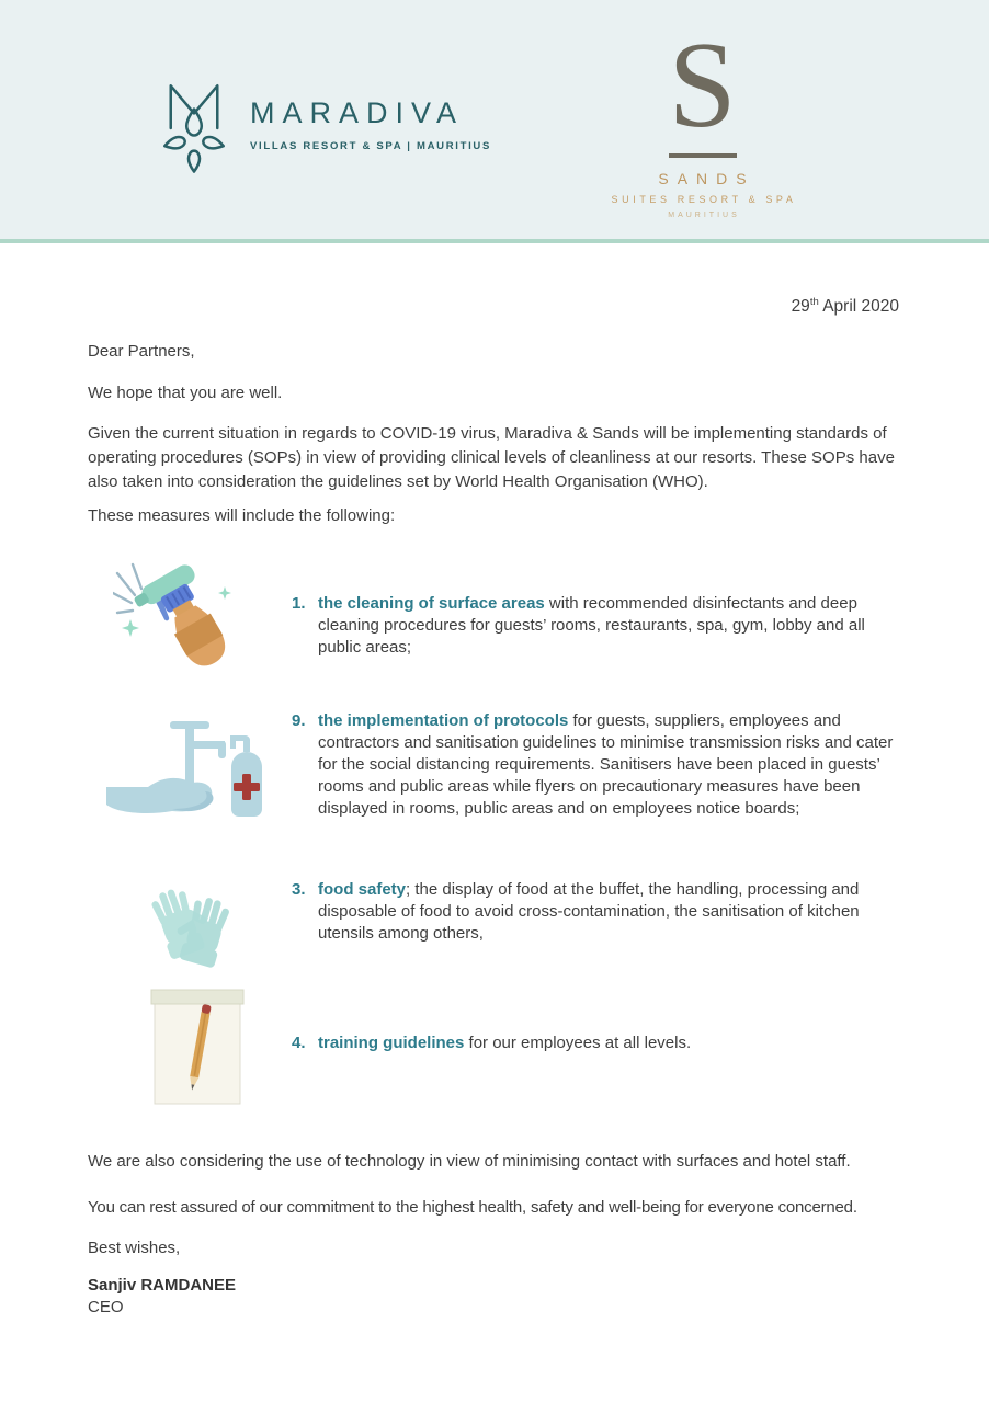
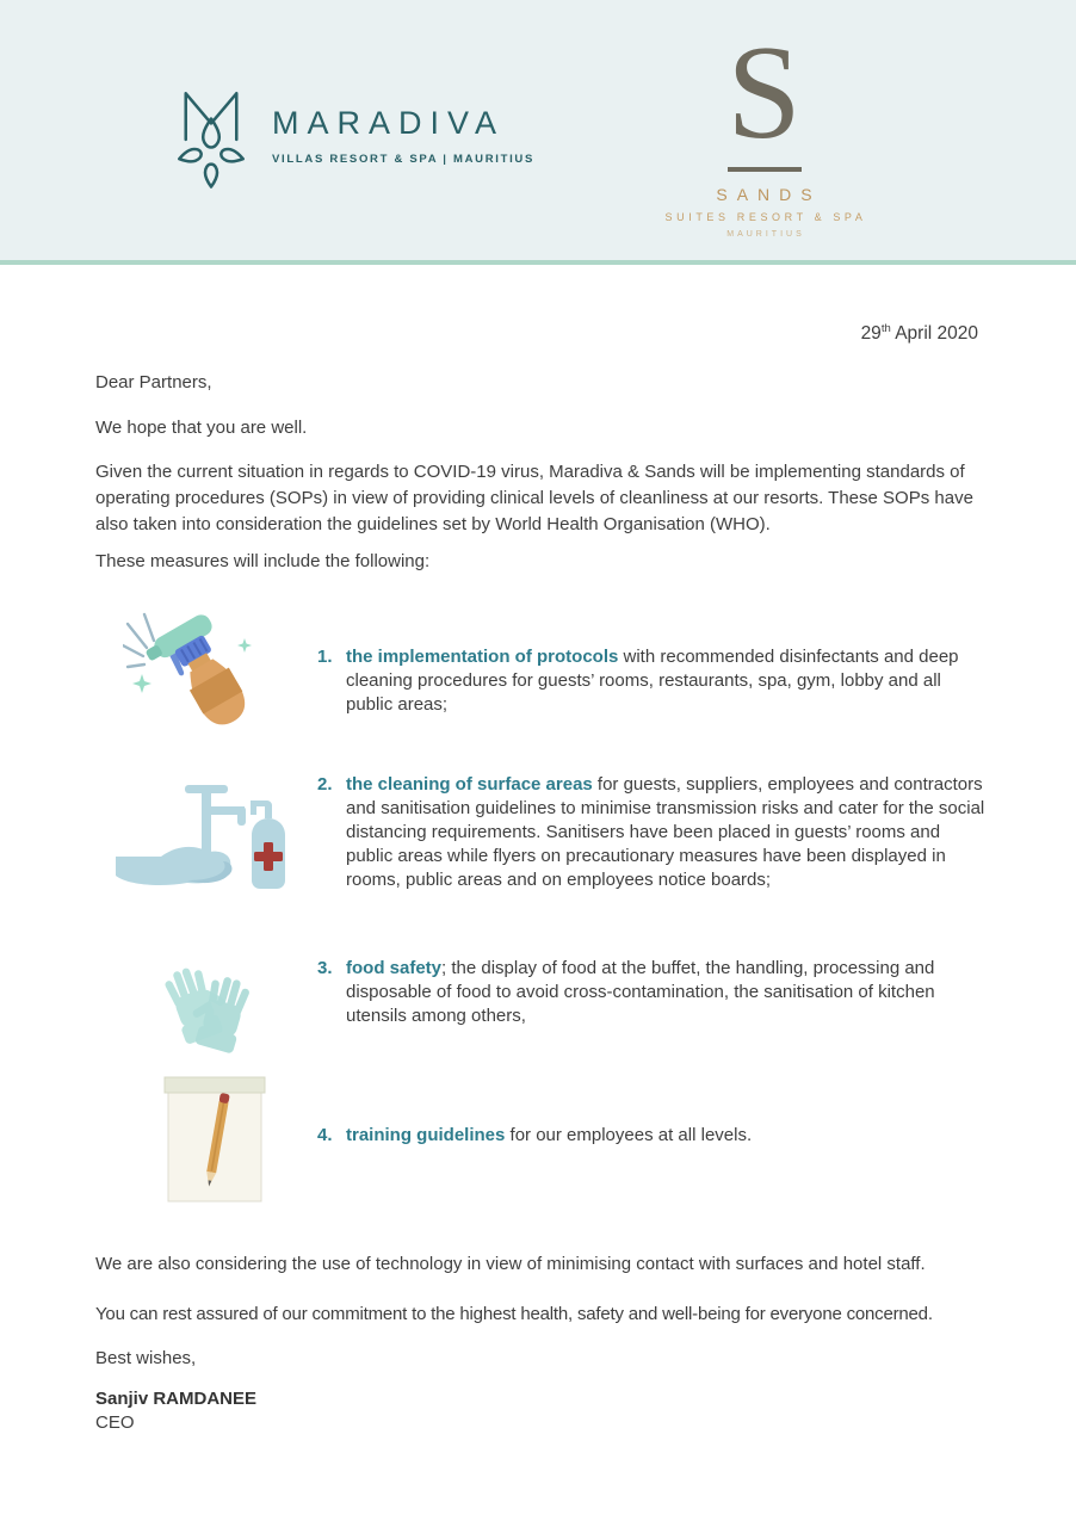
  MARADIVA
  VILLAS RESORT & SPA | MAURITIUS
  S
  SANDS
  SUITES RESORT & SPA
  29th April 2020
  Dear Partners,
  We hope that you are well.
  Given the current situation in regards to COVID-19 virus, Maradiva & Sands will be implementing standards of operating procedures (SOPs) in view of providing clinical levels of cleanliness at our resorts. These SOPs have also taken into consideration the guidelines set by World Health Organisation (WHO).
  These measures will include the following:
  1.
- the cleaning of surface areas with recommended disinfectants and deep cleaning procedures for guests’ rooms, restaurants, spa, gym, lobby and all public areas;
+ the implementation of protocols with recommended disinfectants and deep cleaning procedures for guests’ rooms, restaurants, spa, gym, lobby and all public areas;
- 9.
+ 2.
- the implementation of protocols for guests, suppliers, employees and contractors and sanitisation guidelines to minimise transmission risks and cater for the social distancing requirements. Sanitisers have been placed in guests’ rooms and public areas while flyers on precautionary measures have been displayed in rooms, public areas and on employees notice boards;
+ the cleaning of surface areas for guests, suppliers, employees and contractors and sanitisation guidelines to minimise transmission risks and cater for the social distancing requirements. Sanitisers have been placed in guests’ rooms and public areas while flyers on precautionary measures have been displayed in rooms, public areas and on employees notice boards;
  3.
  food safety; the display of food at the buffet, the handling, processing and disposable of food to avoid cross-contamination, the sanitisation of kitchen utensils among others,
  4.
  training guidelines for our employees at all levels.
  We are also considering the use of technology in view of minimising contact with surfaces and hotel staff.
  You can rest assured of our commitment to the highest health, safety and well-being for everyone concerned.
  Best wishes,
  Sanjiv RAMDANEE
  CEO
